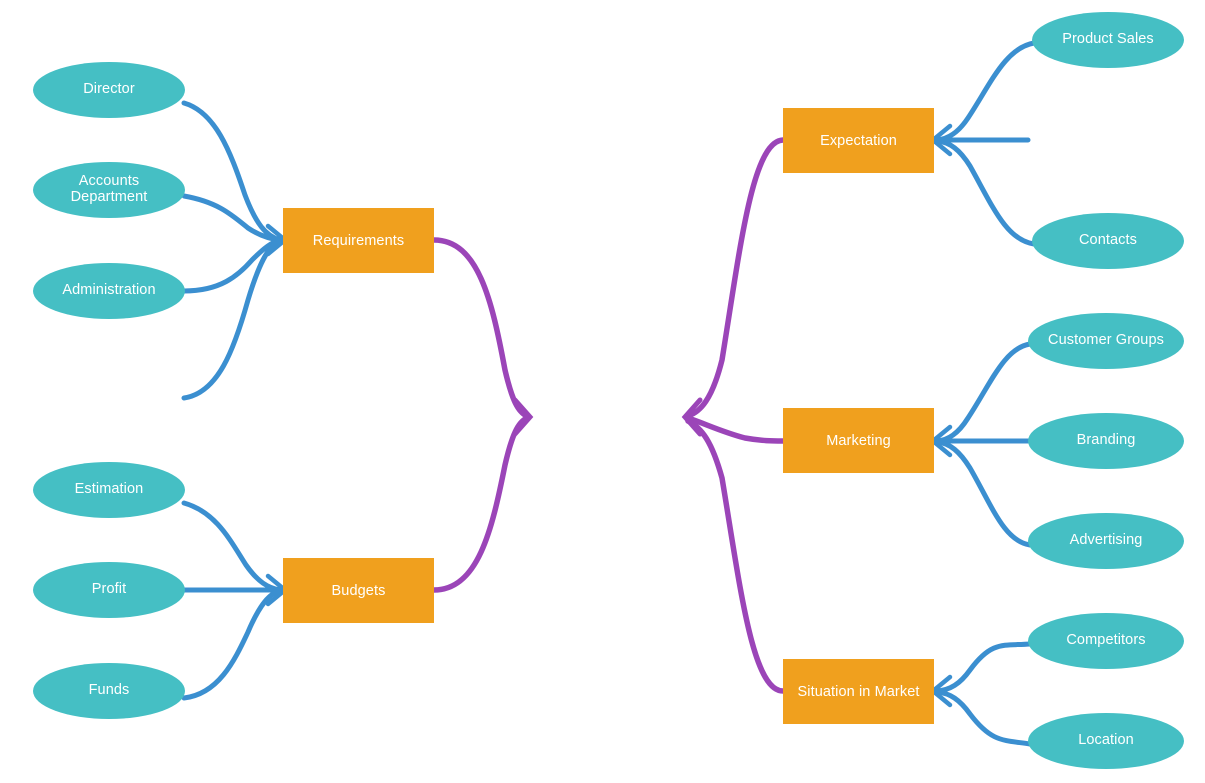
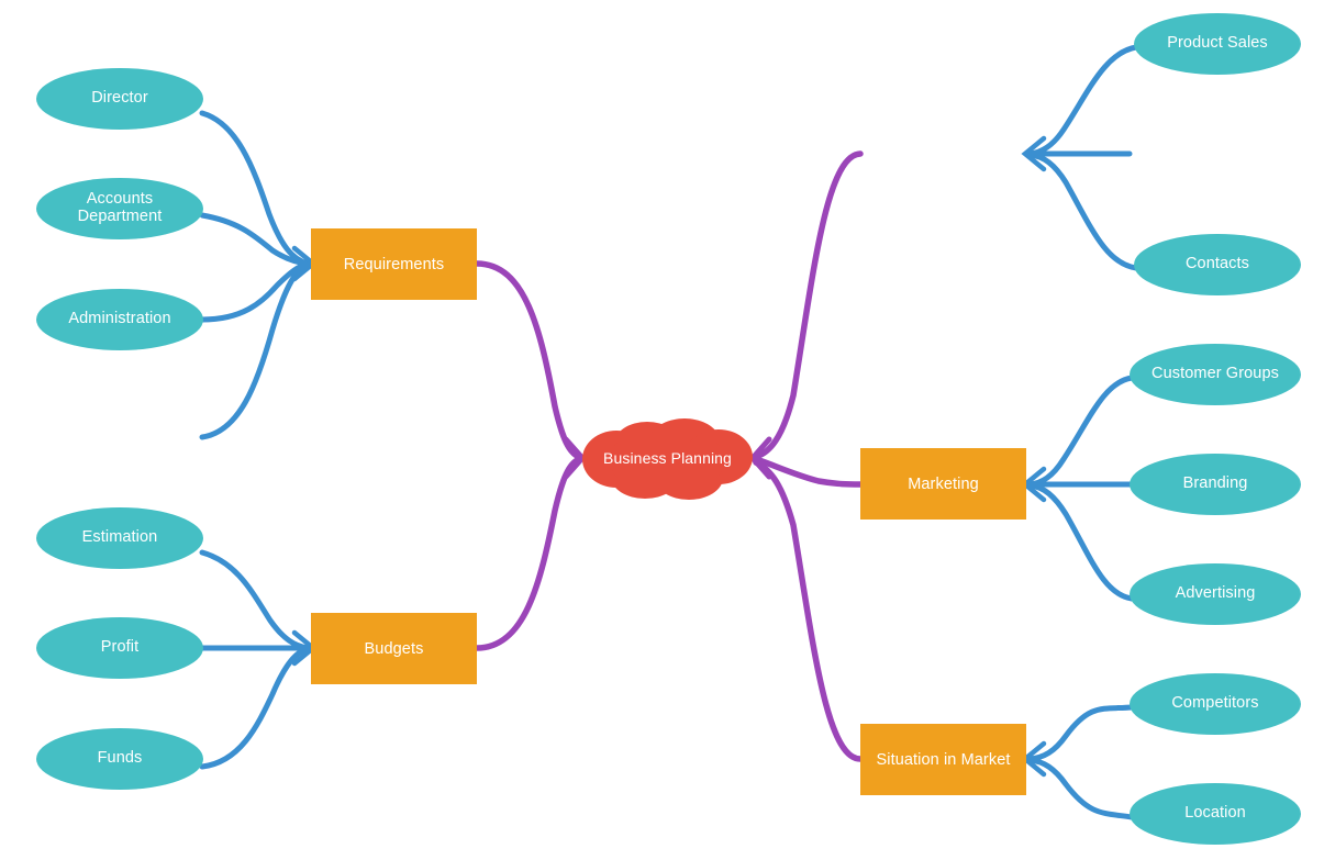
+ Business Planning
  Requirements
  Budgets
- Expectation
  Marketing
  Situation in Market
  Director
  Accounts Department
  Administration
  Estimation
  Profit
  Funds
  Product Sales
  Contacts
  Customer Groups
  Branding
  Advertising
  Competitors
  Location
